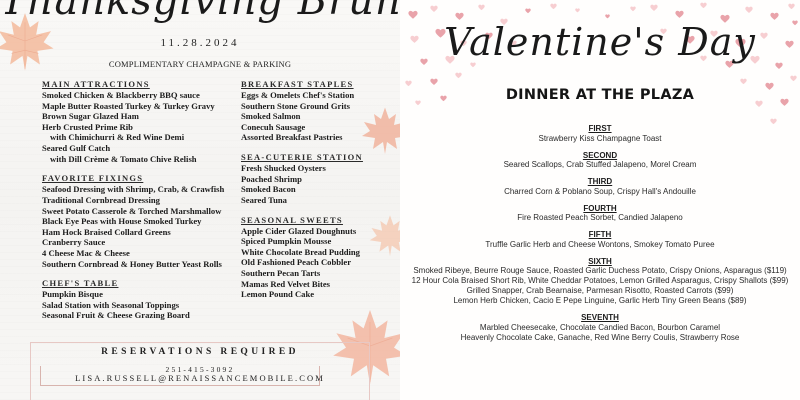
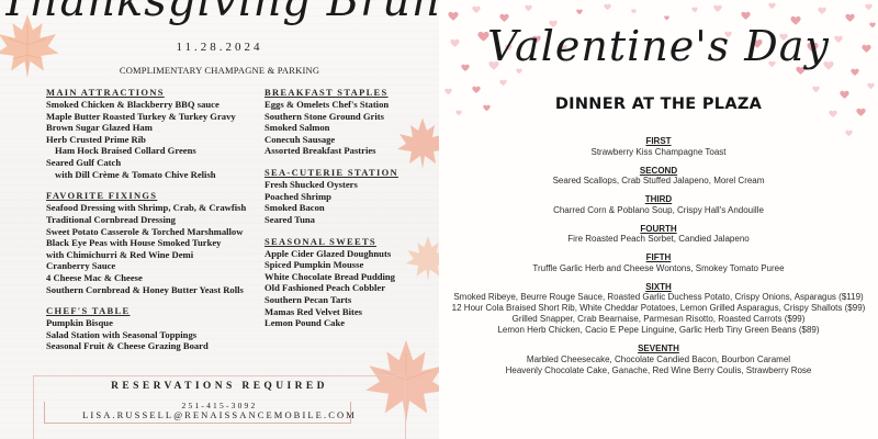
  Thanksgiving Brun
  11.28.2024
  COMPLIMENTARY CHAMPAGNE & PARKING
  MAIN ATTRACTIONS
  Smoked Chicken & Blackberry BBQ sauce
  Maple Butter Roasted Turkey & Turkey Gravy
  Brown Sugar Glazed Ham
  Herb Crusted Prime Rib
- with Chimichurri & Red Wine Demi
+ Ham Hock Braised Collard Greens
  Seared Gulf Catch
  with Dill Crème & Tomato Chive Relish
  FAVORITE FIXINGS
  Seafood Dressing with Shrimp, Crab, & Crawfish
  Traditional Cornbread Dressing
  Sweet Potato Casserole & Torched Marshmallow
  Black Eye Peas with House Smoked Turkey
- Ham Hock Braised Collard Greens
+ with Chimichurri & Red Wine Demi
  Cranberry Sauce
  4 Cheese Mac & Cheese
  Southern Cornbread & Honey Butter Yeast Rolls
  CHEF'S TABLE
  Pumpkin Bisque
  Salad Station with Seasonal Toppings
  Seasonal Fruit & Cheese Grazing Board
  BREAKFAST STAPLES
  Eggs & Omelets Chef's Station
  Southern Stone Ground Grits
  Smoked Salmon
  Conecuh Sausage
  Assorted Breakfast Pastries
  SEA-CUTERIE STATION
  Fresh Shucked Oysters
  Poached Shrimp
  Smoked Bacon
  Seared Tuna
  SEASONAL SWEETS
  Apple Cider Glazed Doughnuts
  Spiced Pumpkin Mousse
  White Chocolate Bread Pudding
  Old Fashioned Peach Cobbler
  Southern Pecan Tarts
  Mamas Red Velvet Bites
  Lemon Pound Cake
  RESERVATIONS REQUIRED
  251-415-3092
  LISA.RUSSELL@RENAISSANCEMOBILE.COM
  Valentine's Day
  DINNER AT THE PLAZA
  FIRST
  Strawberry Kiss Champagne Toast
  SECOND
  Seared Scallops, Crab Stuffed Jalapeno, Morel Cream
  THIRD
  Charred Corn & Poblano Soup, Crispy Hall's Andouille
  FOURTH
  Fire Roasted Peach Sorbet, Candied Jalapeno
  FIFTH
  Truffle Garlic Herb and Cheese Wontons, Smokey Tomato Puree
  SIXTH
  Smoked Ribeye, Beurre Rouge Sauce, Roasted Garlic Duchess Potato, Crispy Onions, Asparagus ($119)
  12 Hour Cola Braised Short Rib, White Cheddar Potatoes, Lemon Grilled Asparagus, Crispy Shallots ($99)
  Grilled Snapper, Crab Bearnaise, Parmesan Risotto, Roasted Carrots ($99)
  Lemon Herb Chicken, Cacio E Pepe Linguine, Garlic Herb Tiny Green Beans ($89)
  SEVENTH
  Marbled Cheesecake, Chocolate Candied Bacon, Bourbon Caramel
  Heavenly Chocolate Cake, Ganache, Red Wine Berry Coulis, Strawberry Rose
